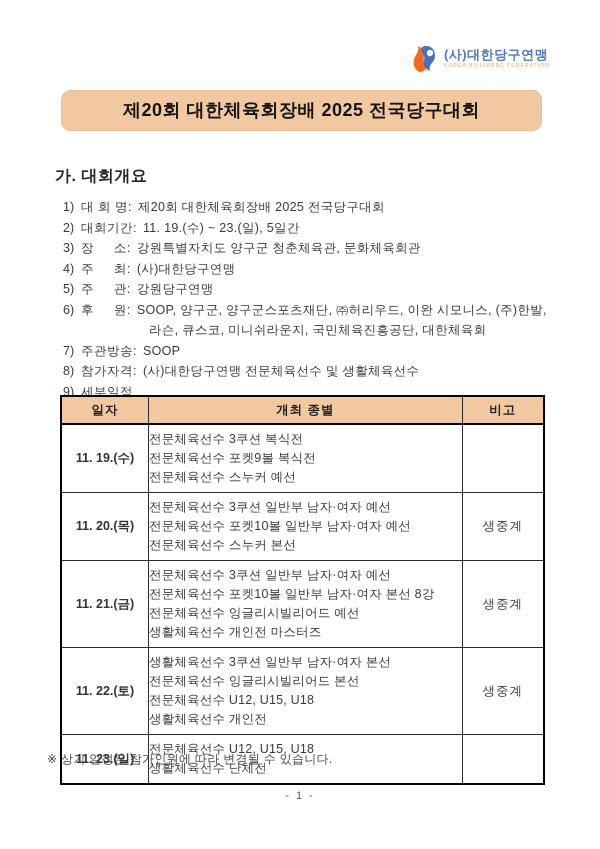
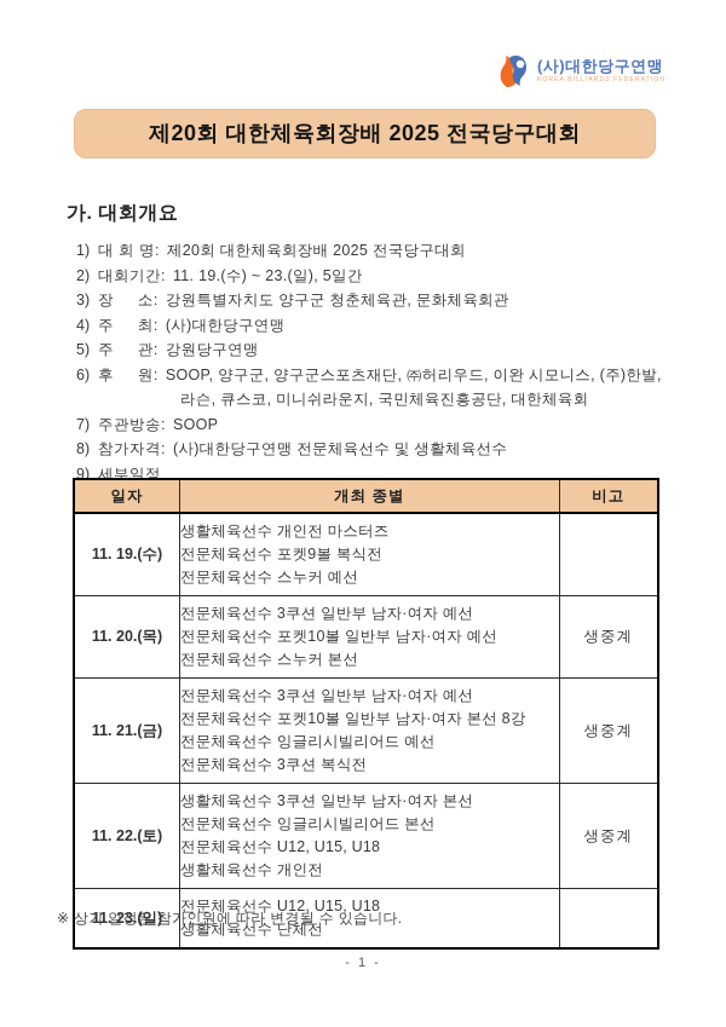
  (사)대한당구연맹
  제20회 대한체육회장배 2025 전국당구대회
  가. 대회개요
  1)
  대 회 명:
  제20회 대한체육회장배 2025 전국당구대회
  2)
  대회기간:
  11. 19.(수) ~ 23.(일), 5일간
  3)
  장 소:
  강원특별자치도 양구군 청춘체육관, 문화체육회관
  4)
  주 최:
  (사)대한당구연맹
  5)
  주 관:
  강원당구연맹
  6)
  후 원:
  SOOP, 양구군, 양구군스포츠재단, ㈜허리우드, 이완 시모니스, (주)한발,
  라슨, 큐스코, 미니쉬라운지, 국민체육진흥공단, 대한체육회
  7)
  주관방송:
  SOOP
  8)
  참가자격:
  (사)대한당구연맹 전문체육선수 및 생활체육선수
  9)
  세부일정
  일자	개최 종별	비고
- 11. 19.(수)	전문체육선수 3쿠션 복식전 전문체육선수 포켓9볼 복식전 전문체육선수 스누커 예선
+ 11. 19.(수)	생활체육선수 개인전 마스터즈 전문체육선수 포켓9볼 복식전 전문체육선수 스누커 예선
  11. 20.(목)	전문체육선수 3쿠션 일반부 남자·여자 예선 전문체육선수 포켓10볼 일반부 남자·여자 예선 전문체육선수 스누커 본선	생중계
- 11. 21.(금)	전문체육선수 3쿠션 일반부 남자·여자 예선 전문체육선수 포켓10볼 일반부 남자·여자 본선 8강 전문체육선수 잉글리시빌리어드 예선 생활체육선수 개인전 마스터즈	생중계
+ 11. 21.(금)	전문체육선수 3쿠션 일반부 남자·여자 예선 전문체육선수 포켓10볼 일반부 남자·여자 본선 8강 전문체육선수 잉글리시빌리어드 예선 전문체육선수 3쿠션 복식전	생중계
  11. 22.(토)	생활체육선수 3쿠션 일반부 남자·여자 본선 전문체육선수 잉글리시빌리어드 본선 전문체육선수 U12, U15, U18 생활체육선수 개인전	생중계
  11. 23.(일)	전문체육선수 U12, U15, U18 생활체육선수 단체전
  ※ 상기 일정은 참가인원에 따라 변경될 수 있습니다.
  - 1 -
